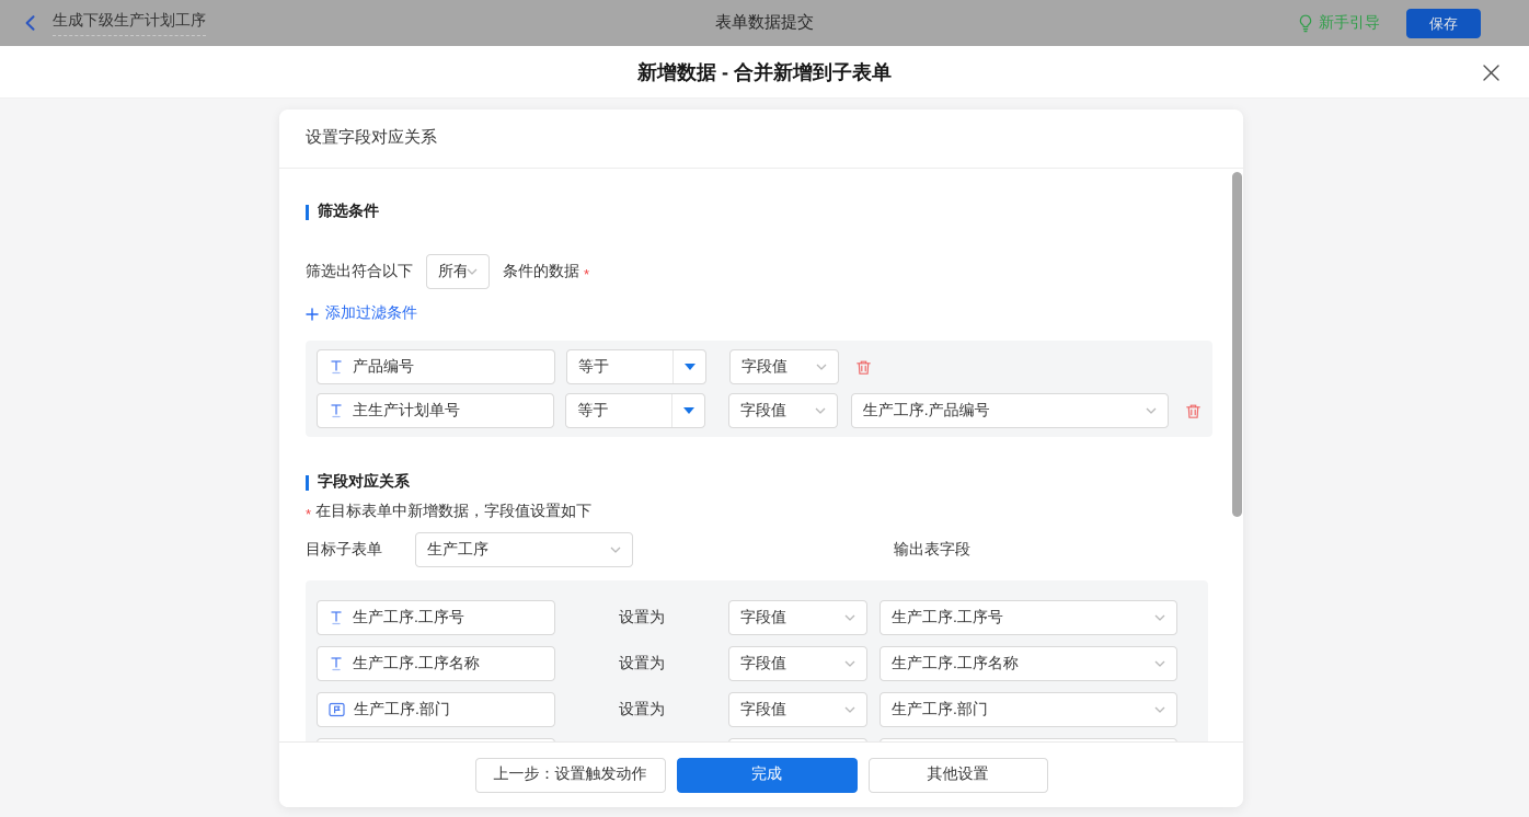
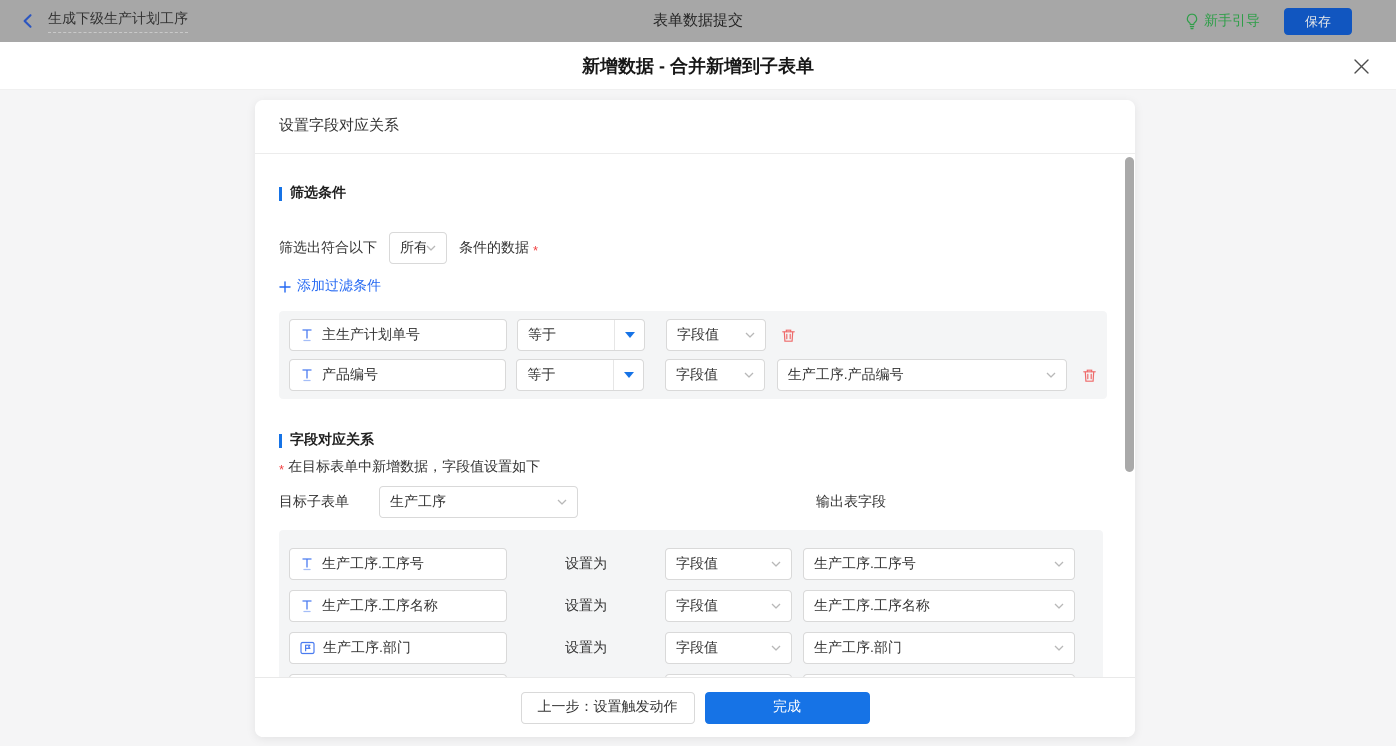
  生成下级生产计划工序
  表单数据提交
  新手引导
  保存
  新增数据 - 合并新增到子表单
  设置字段对应关系
  筛选条件
  筛选出符合以下
  所有
  条件的数据
  *
  添加过滤条件
- 产品编号
+ 主生产计划单号
  等于
  字段值
- 主生产计划单号
+ 产品编号
  等于
  字段值
  生产工序.产品编号
  字段对应关系
  *
  在目标表单中新增数据，字段值设置如下
  目标子表单
  生产工序
  输出表字段
  生产工序.工序号
  设置为
  字段值
  生产工序.工序号
  生产工序.工序名称
  设置为
  字段值
  生产工序.工序名称
  生产工序.部门
  设置为
  字段值
  生产工序.部门
  上一步：设置触发动作
  完成
- 其他设置
